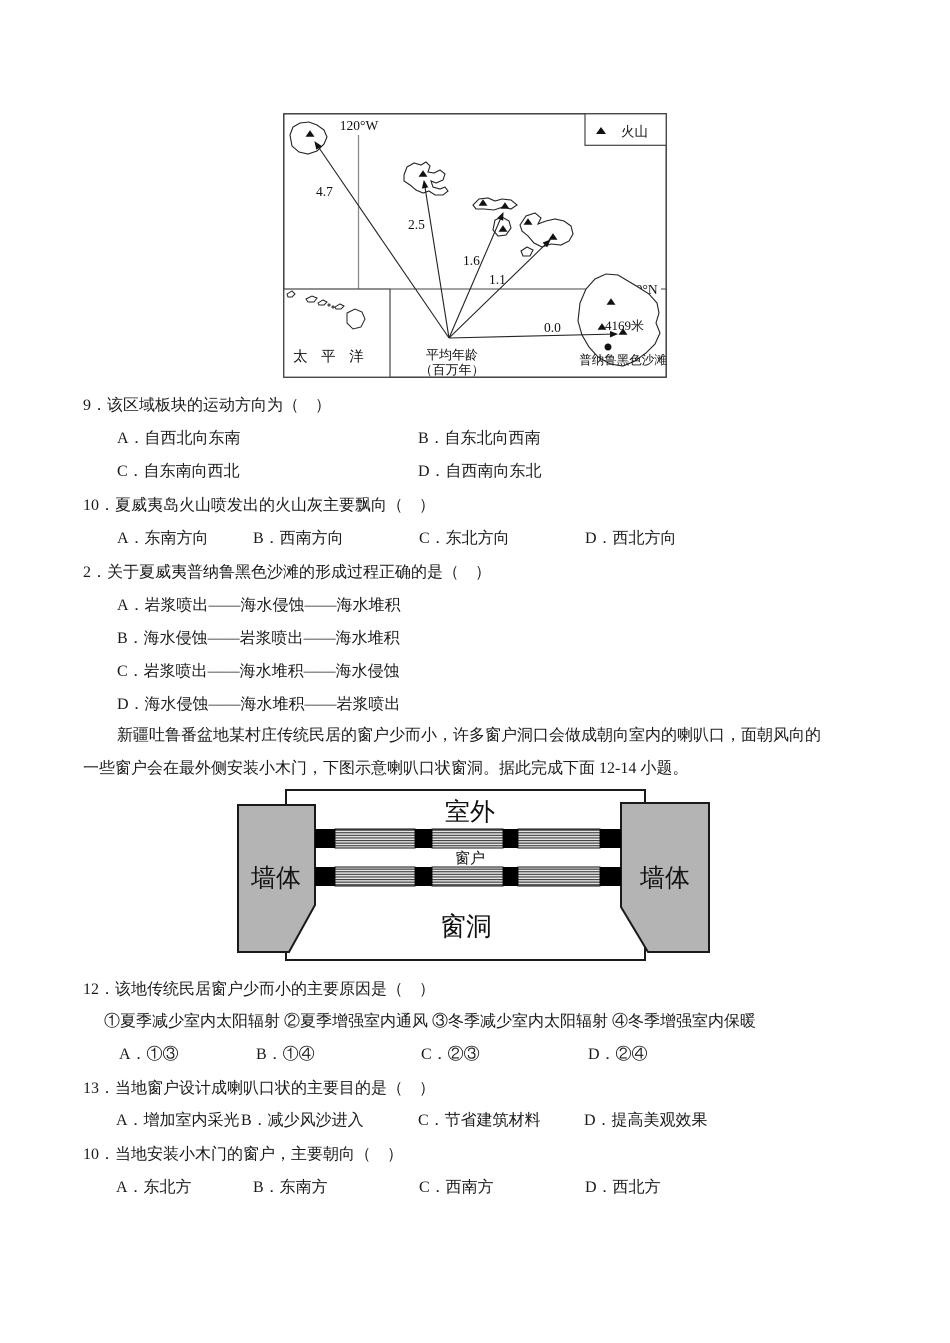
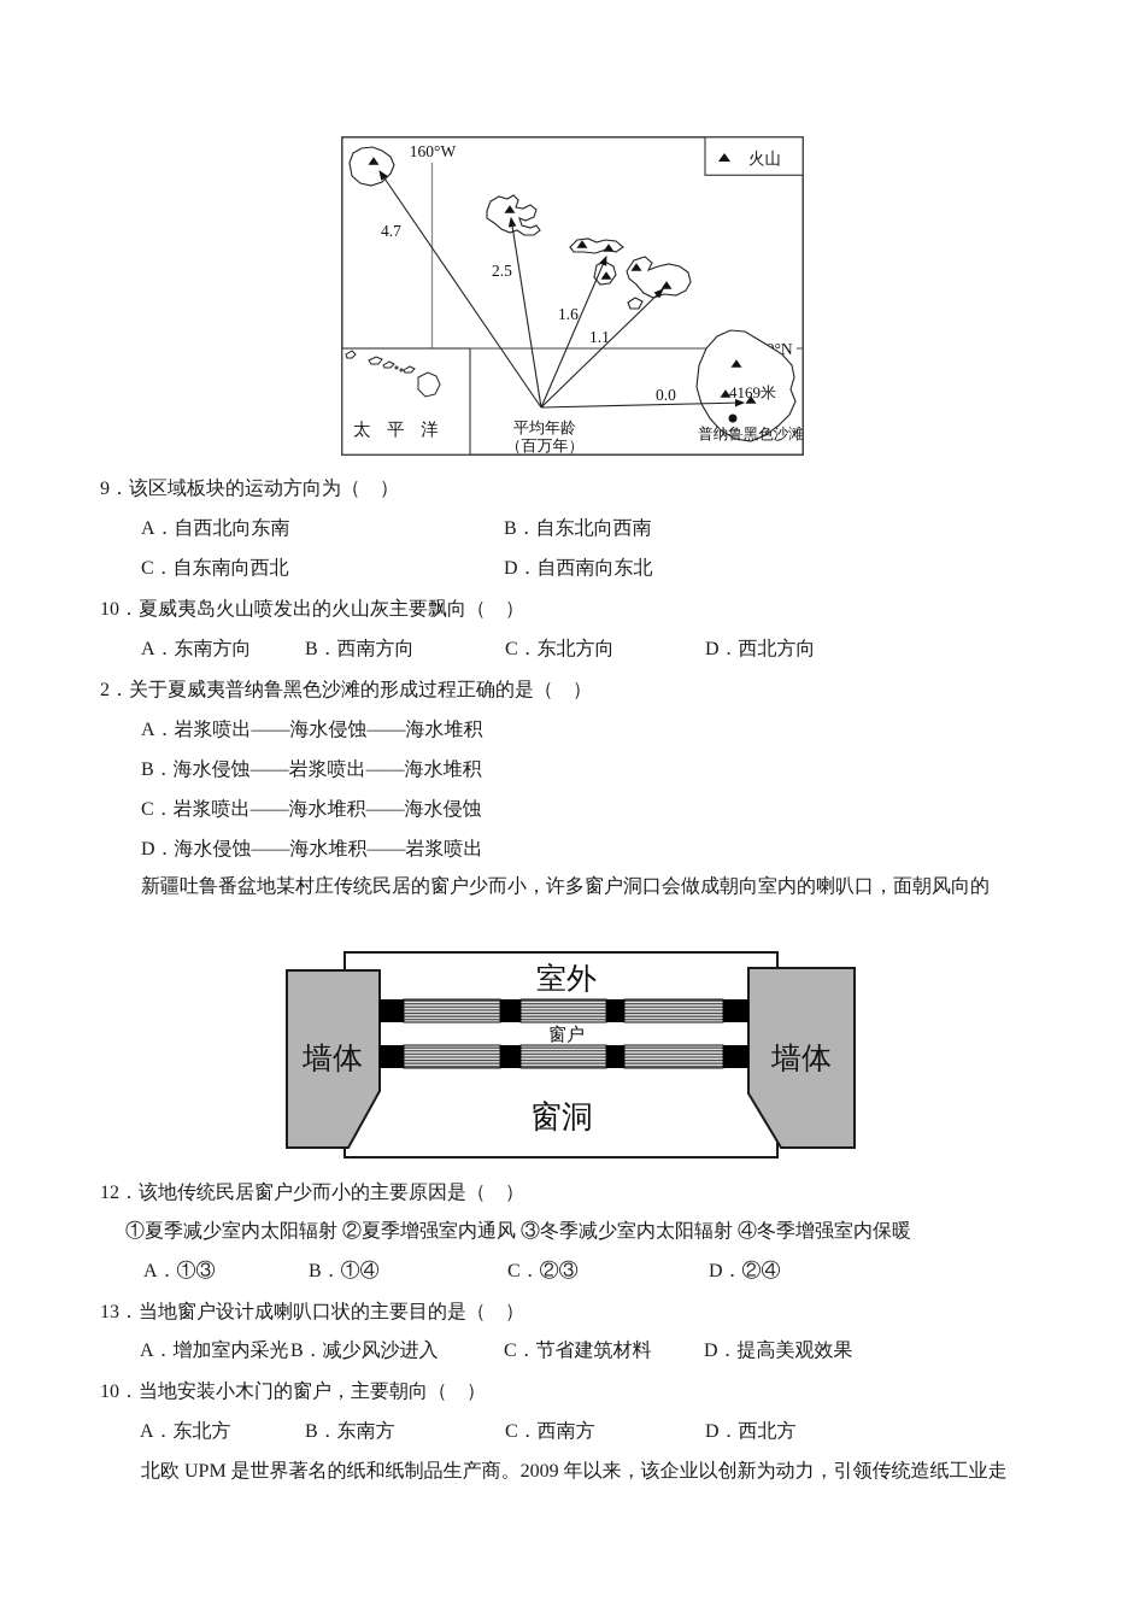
- 120°W
+ 160°W
  4.7
  2.5
  1.6
  1.1
  0.0
  平均年龄
  （百万年）
  4169米
  普纳鲁黑色沙滩
  太 平 洋
  火山
  9．该区域板块的运动方向为（ ）
  A．自西北向东南
  B．自东北向西南
  C．自东南向西北
  D．自西南向东北
  10．夏威夷岛火山喷发出的火山灰主要飘向（ ）
  A．东南方向
  B．西南方向
  C．东北方向
  D．西北方向
  2．关于夏威夷普纳鲁黑色沙滩的形成过程正确的是（ ）
  A．岩浆喷出——海水侵蚀——海水堆积
  B．海水侵蚀——岩浆喷出——海水堆积
  C．岩浆喷出——海水堆积——海水侵蚀
  D．海水侵蚀——海水堆积——岩浆喷出
  新疆吐鲁番盆地某村庄传统民居的窗户少而小，许多窗户洞口会做成朝向室内的喇叭口，面朝风向的
- 一些窗户会在最外侧安装小木门，下图示意喇叭口状窗洞。据此完成下面 12-14 小题。
  室外
  窗户
  窗洞
  墙体
  墙体
  12．该地传统民居窗户少而小的主要原因是（ ）
  ①夏季减少室内太阳辐射 ②夏季增强室内通风 ③冬季减少室内太阳辐射 ④冬季增强室内保暖
  A．①③
  B．①④
  C．②③
  D．②④
  13．当地窗户设计成喇叭口状的主要目的是（ ）
  A．增加室内采光
  B．减少风沙进入
  C．节省建筑材料
  D．提高美观效果
  10．当地安装小木门的窗户，主要朝向（ ）
  A．东北方
  B．东南方
  C．西南方
  D．西北方
+ 北欧 UPM 是世界著名的纸和纸制品生产商。2009 年以来，该企业以创新为动力，引领传统造纸工业走
